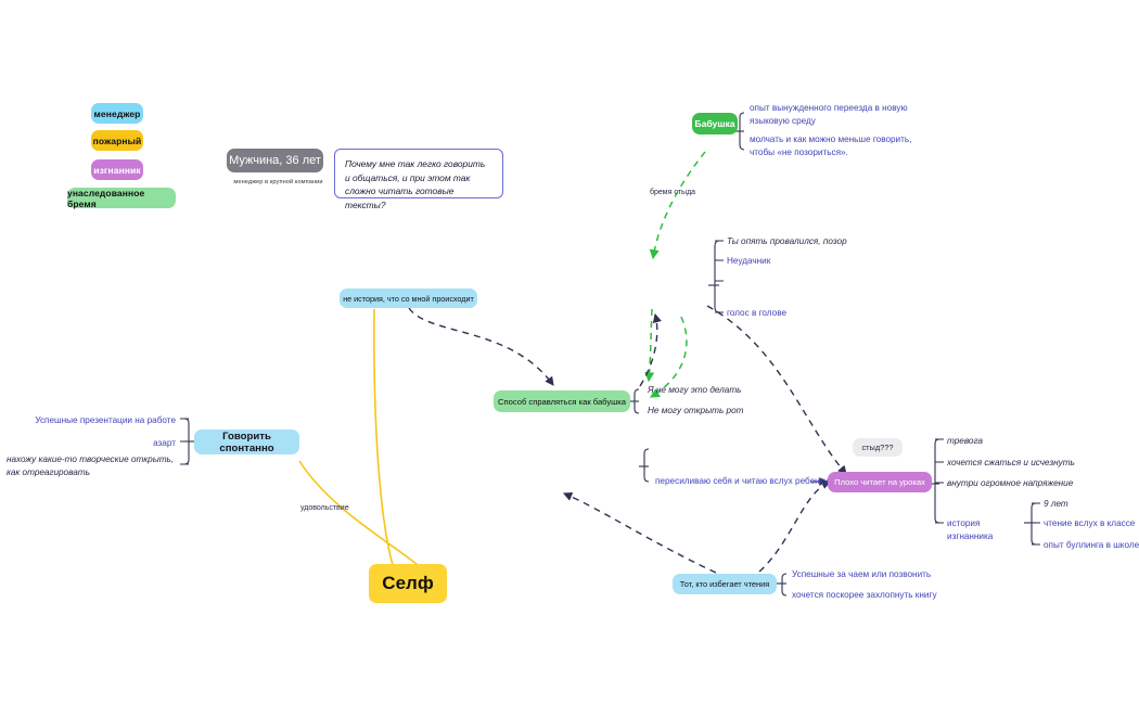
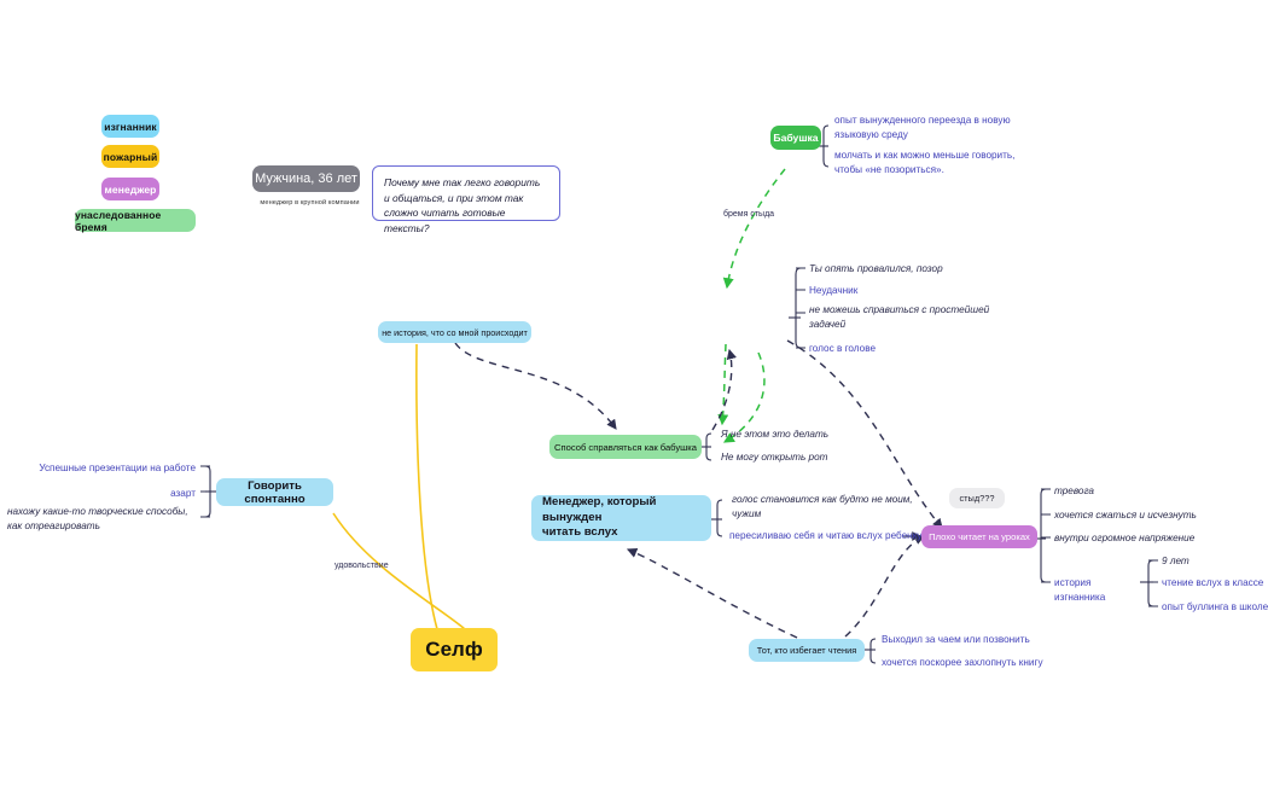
- менеджер
+ изгнанник
  пожарный
- изгнанник
+ менеджер
  унаследованное бремя
  Мужчина, 36 лет
  Почему мне так легко говорить и общаться, и при этом так сложно читать готовые тексты?
  Бабушка
  опыт вынужденного переезда в новую языковую среду
  молчать и как можно меньше говорить, чтобы «не позориться».
  Ты опять провалился, позор
  Неудачник
+ не можешь справиться с простейшей задачей
  голос в голове
  не история, что со мной происходит
  Способ справляться как бабушка
- Я не могу это делать
+ Я не этом это делать
  Не могу открыть рот
  Говорить спонтанно
  Успешные презентации на работе
  азарт
- нахожу какие-то творческие открыть, как отреагировать
+ нахожу какие-то творческие способы, как отреагировать
+ Менеджер, который вынужден
+ читать вслух
+ голос становится как будто не моим, чужим
  пересиливаю себя и читаю вслух ребенку
  Плохо читает на уроках
  стыд???
  тревога
  хочется сжаться и исчезнуть
  внутри огромное напряжение
  история изгнанника
  9 лет
  чтение вслух в классе
  опыт буллинга в школе
  Тот, кто избегает чтения
- Успешные за чаем или позвонить
+ Выходил за чаем или позвонить
  хочется поскорее захлопнуть книгу
  Селф
